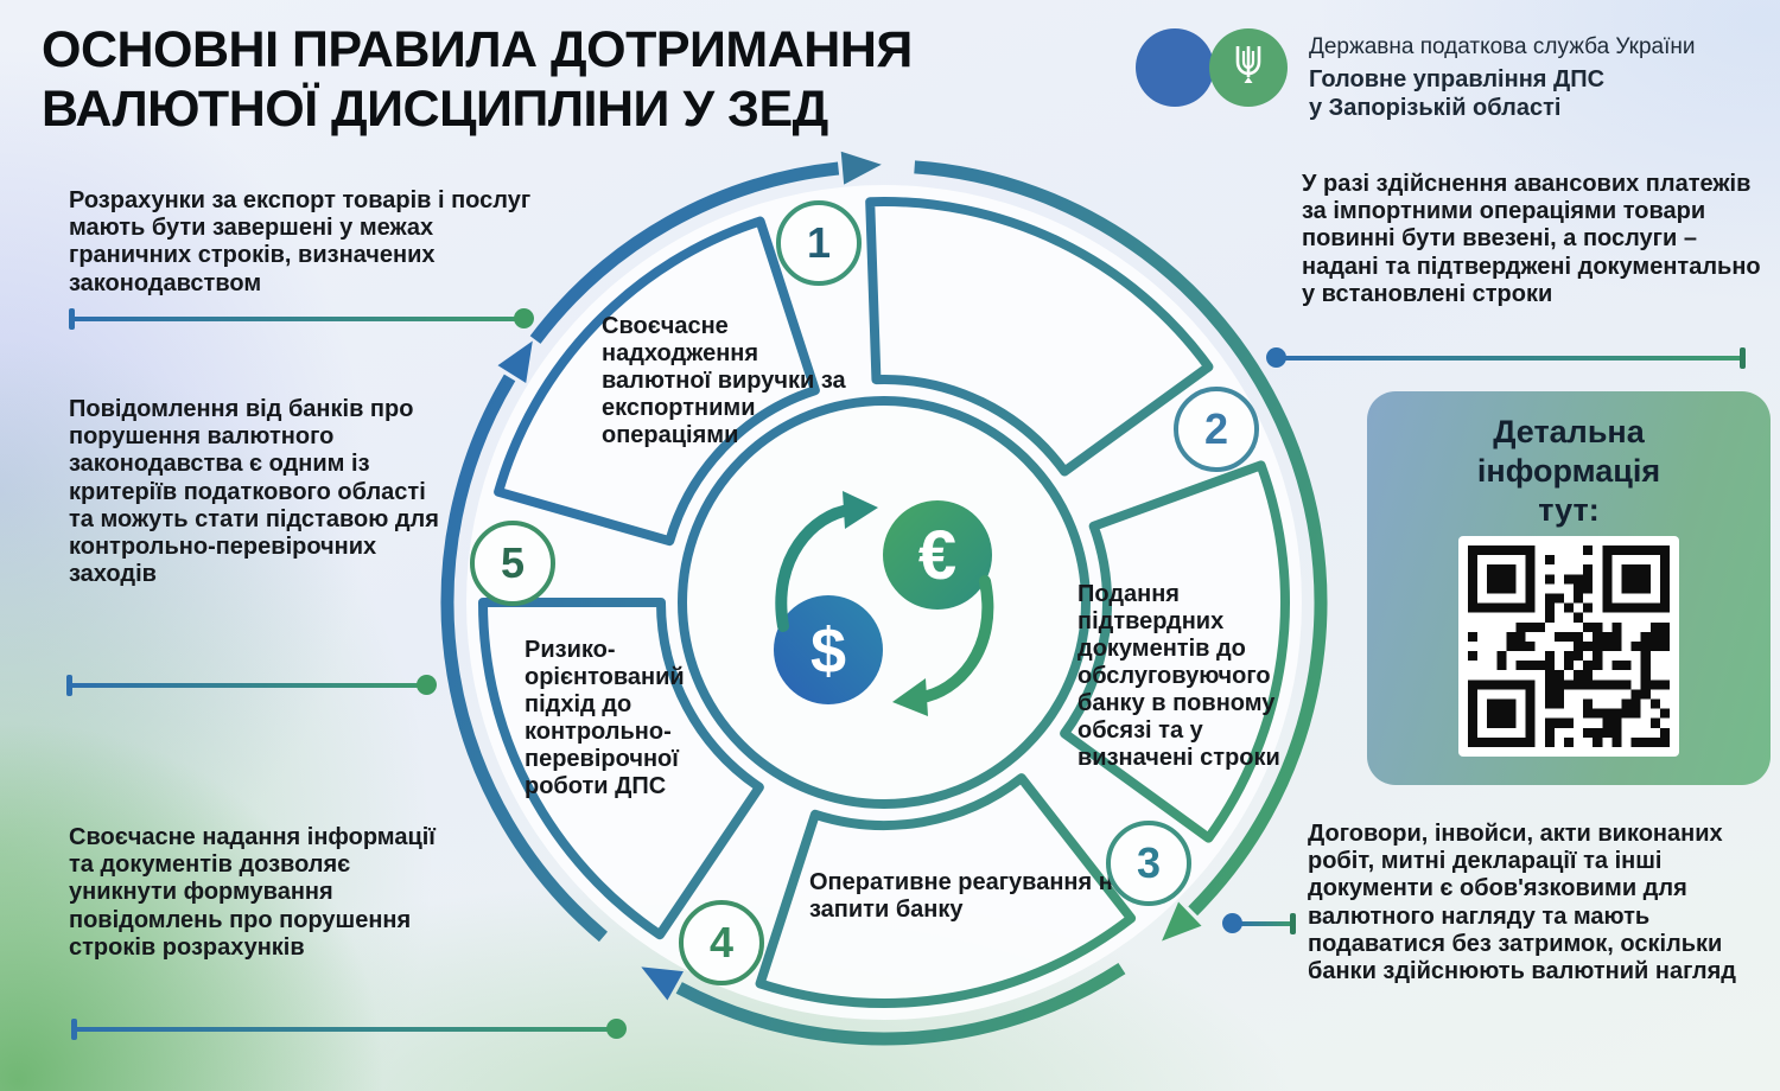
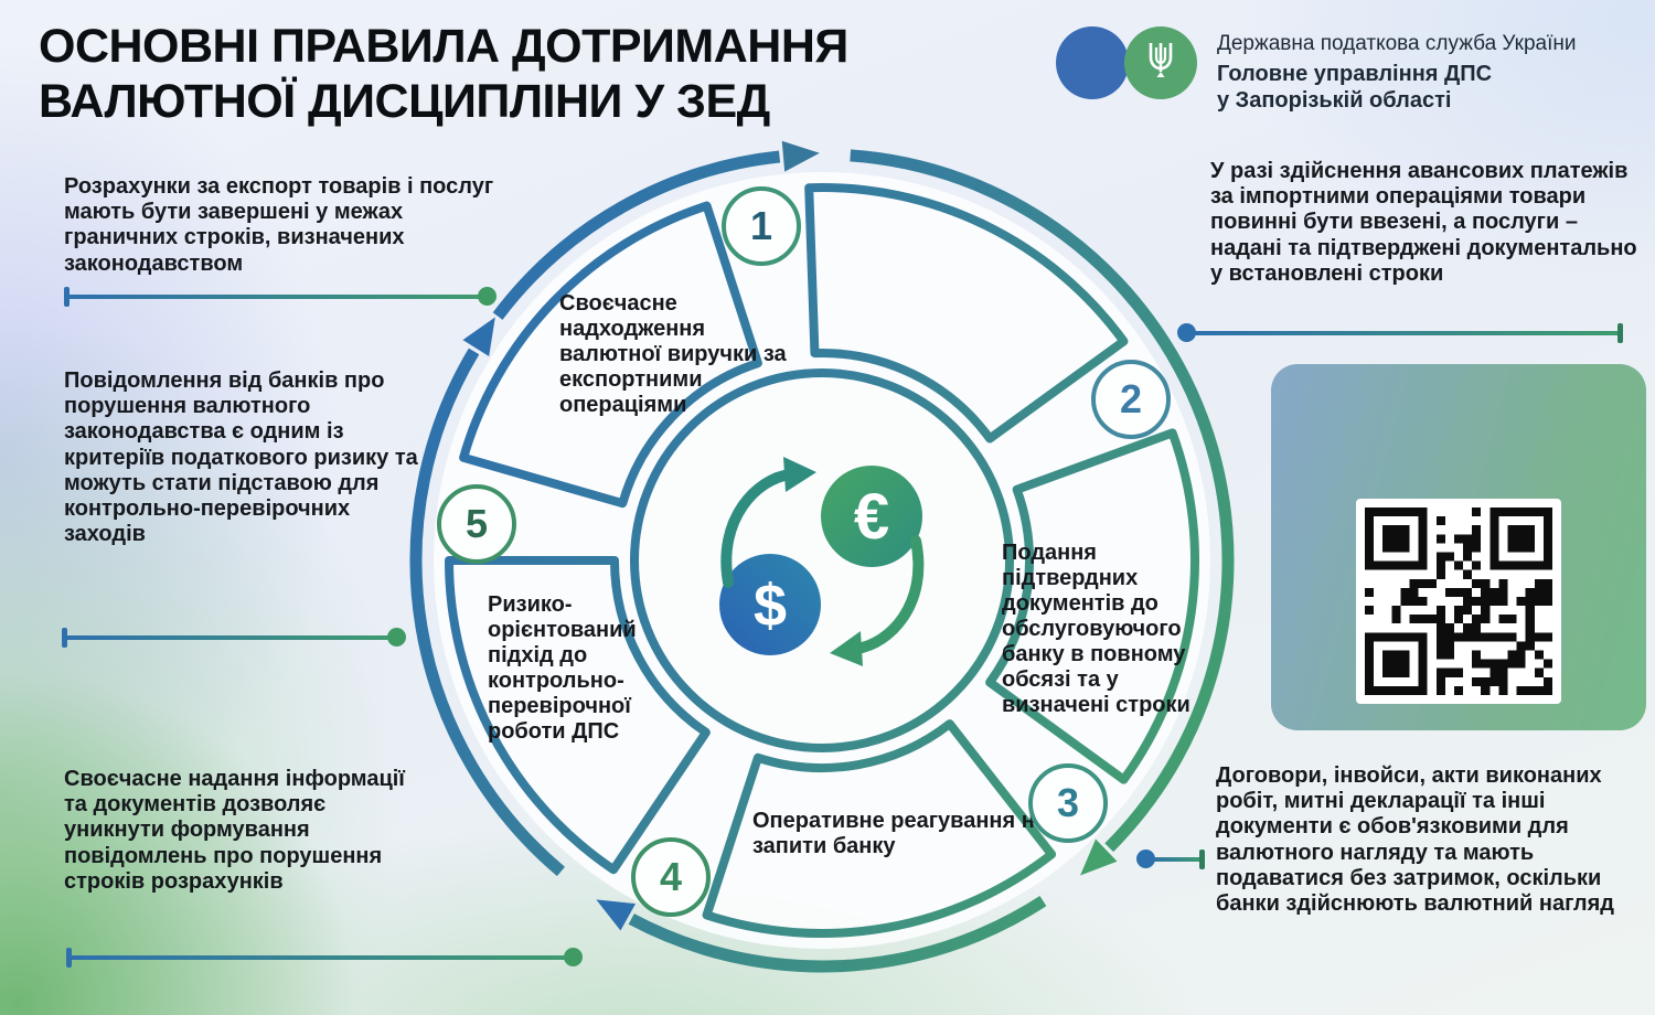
  ОСНОВНІ ПРАВИЛА ДОТРИМАННЯ
  ВАЛЮТНОЇ ДИСЦИПЛІНИ У ЗЕД
  Державна податкова служба України
  Головне управління ДПС
  у Запорізькій області
  €
  $
  Своєчасне надходження валютної виручки за експортними операціями
  Подання підтвердних документів до обслуговуючого банку в повному обсязі та у визначені строки
  Оперативне реагування н запити банку
  Ризико-орієнтований підхід до контрольно-перевірочної роботи ДПС
  1
  2
  3
  4
  5
  Розрахунки за експорт товарів і послуг мають бути завершені у межах граничних строків, визначених законодавством
- Повідомлення від банків про порушення валютного законодавства є одним із критеріїв податкового області та можуть стати підставою для контрольно-перевірочних заходів
+ Повідомлення від банків про порушення валютного законодавства є одним із критеріїв податкового ризику та можуть стати підставою для контрольно-перевірочних заходів
  Своєчасне надання інформації та документів дозволяє уникнути формування повідомлень про порушення строків розрахунків
  У разі здійснення авансових платежів за імпортними операціями товари повинні бути ввезені, а послуги – надані та підтверджені документально у встановлені строки
  Договори, інвойси, акти виконаних робіт, митні декларації та інші документи є обов'язковими для валютного нагляду та мають подаватися без затримок, оскільки банки здійснюють валютний нагляд
- Детальна
- інформація
- тут:
